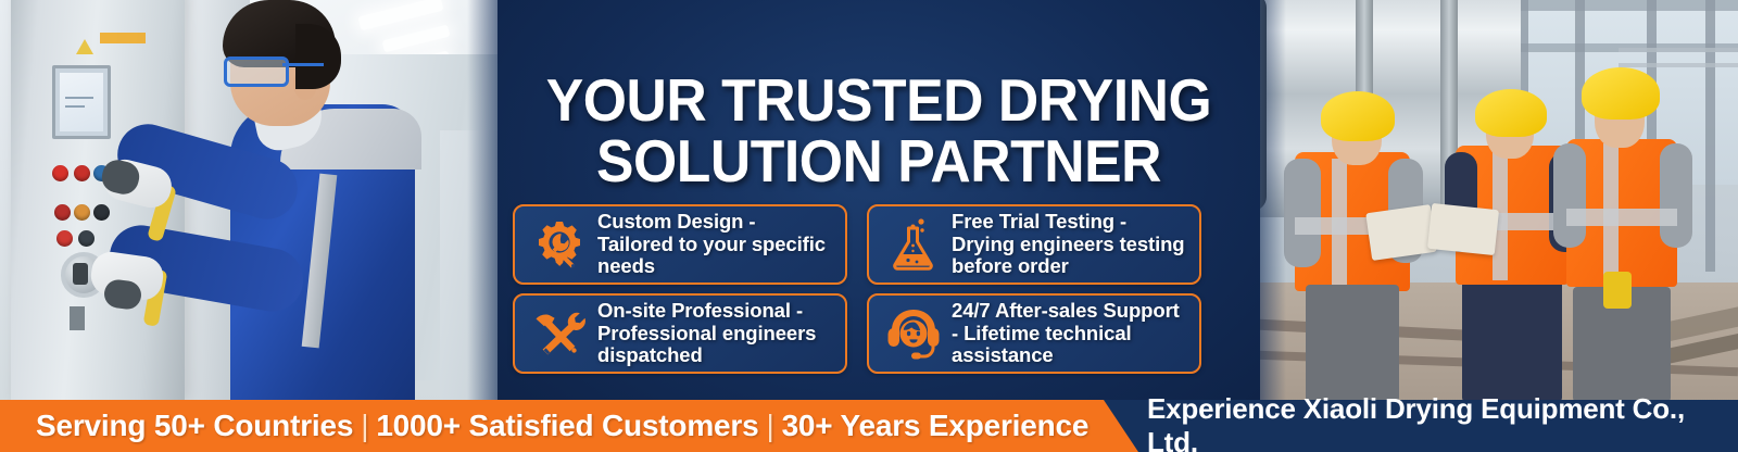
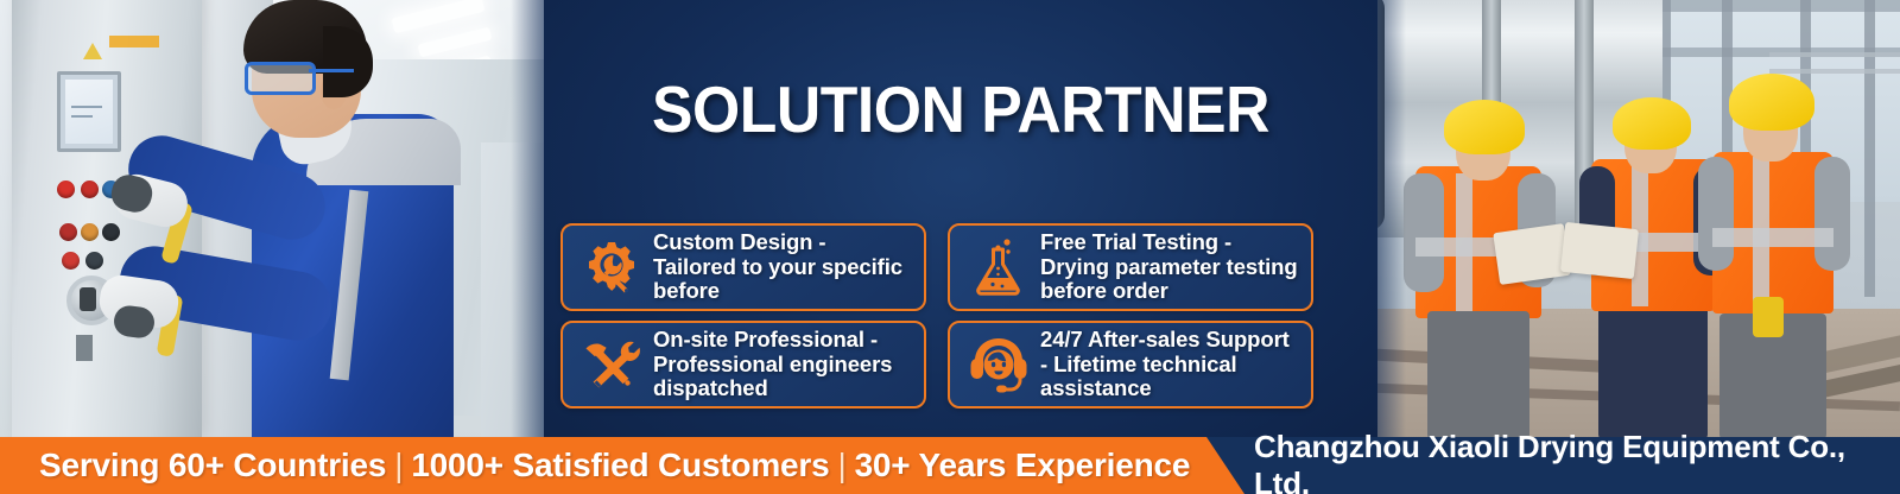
- YOUR TRUSTED DRYING
  SOLUTION PARTNER
- Custom Design - Tailored to your specific needs
+ Custom Design - Tailored to your specific before
- Free Trial Testing - Drying engineers testing before order
+ Free Trial Testing - Drying parameter testing before order
  On-site Professional - Professional engineers dispatched
  24/7 After-sales Support - Lifetime technical assistance
- Serving 50+ Countries
+ Serving 60+ Countries
  |
  1000+ Satisfied Customers
  |
  30+ Years Experience
- Experience Xiaoli Drying Equipment Co., Ltd.
+ Changzhou Xiaoli Drying Equipment Co., Ltd.
